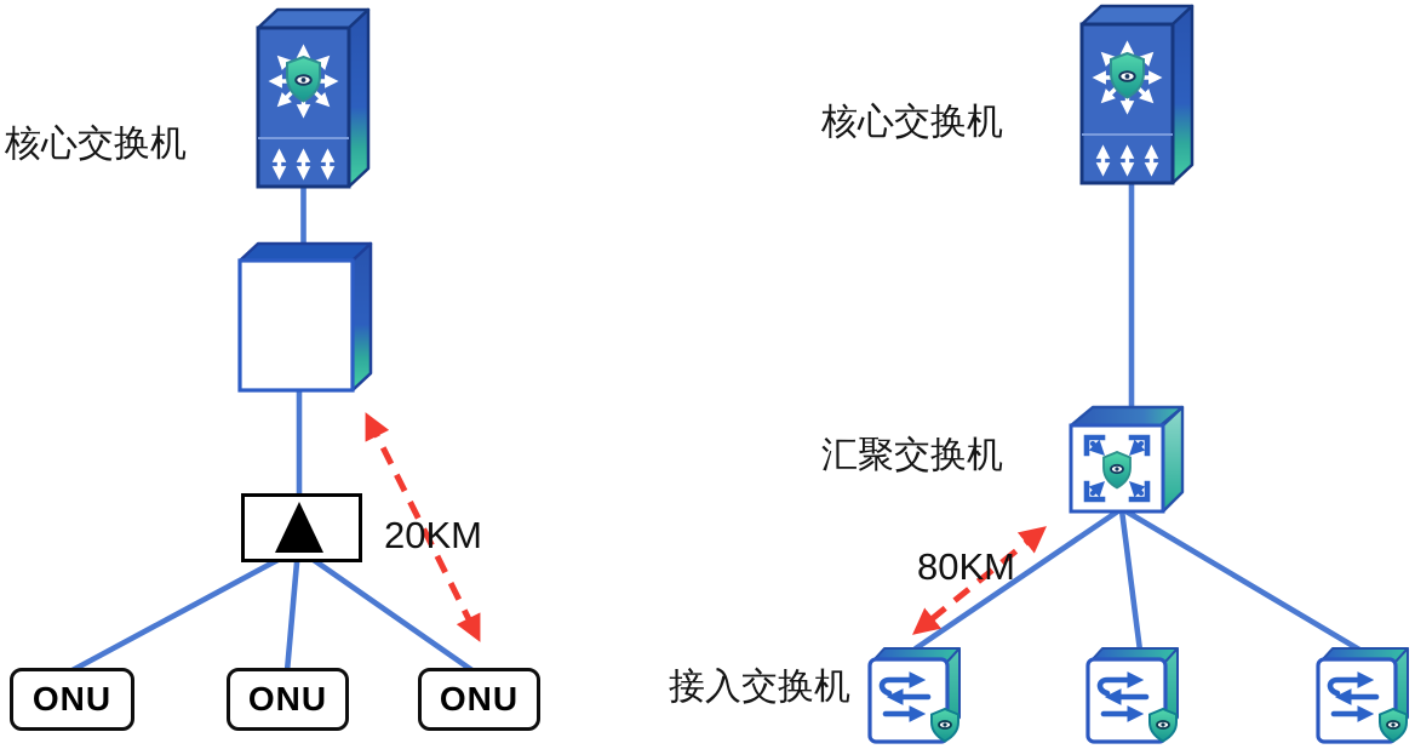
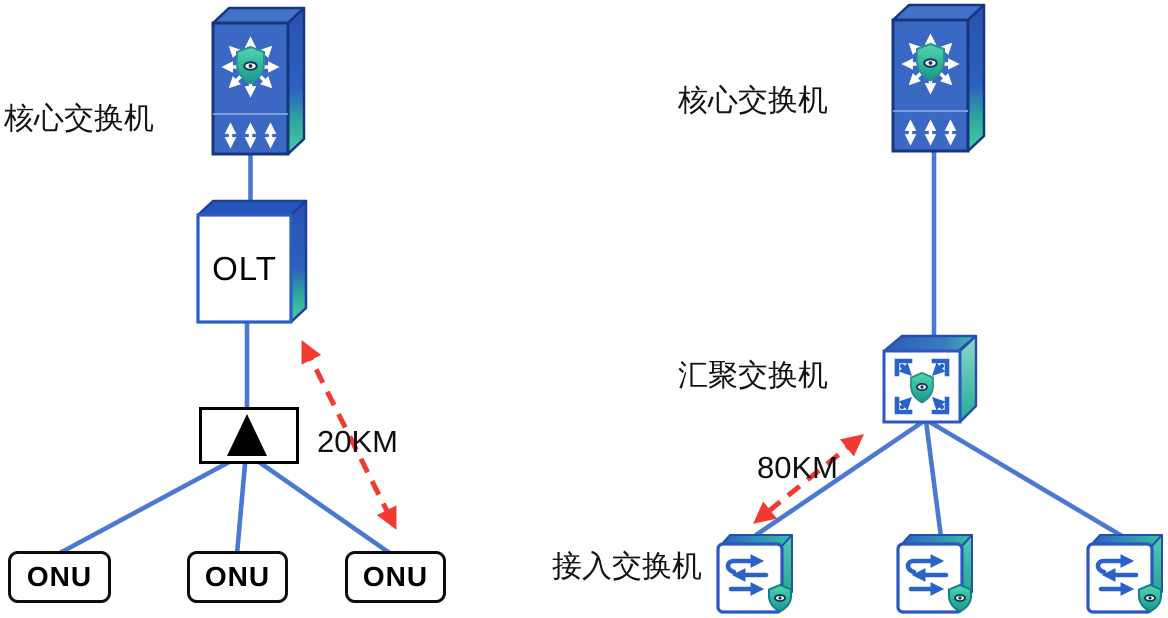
  核心交换机
+ OLT
  20KM
  ONU
  ONU
  ONU
  核心交换机
  汇聚交换机
  80KM
  接入交换机
